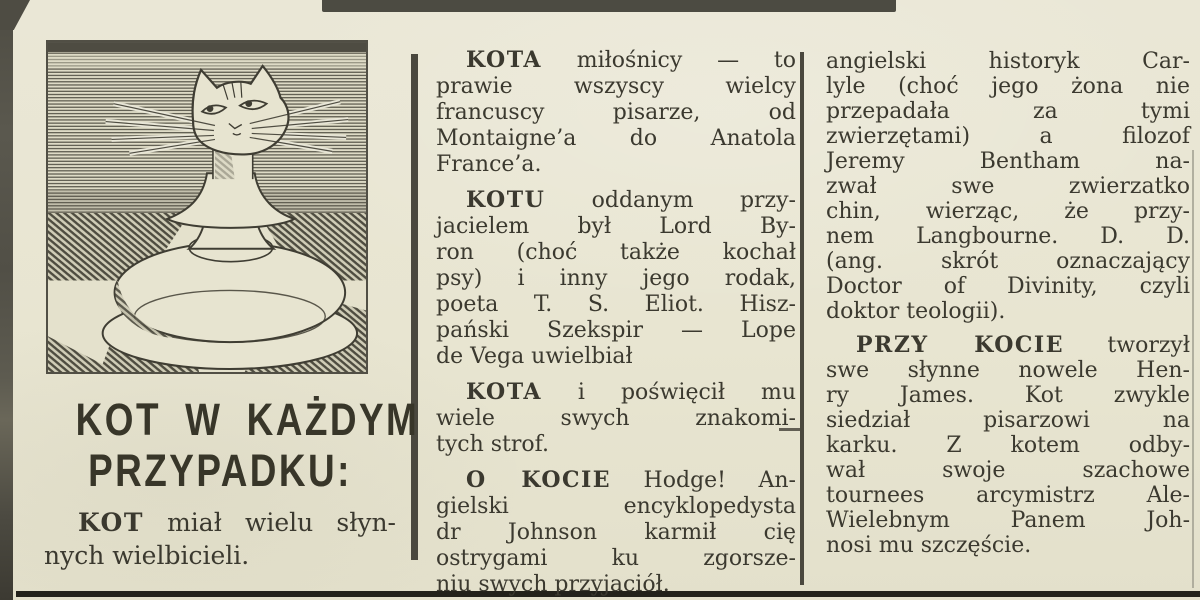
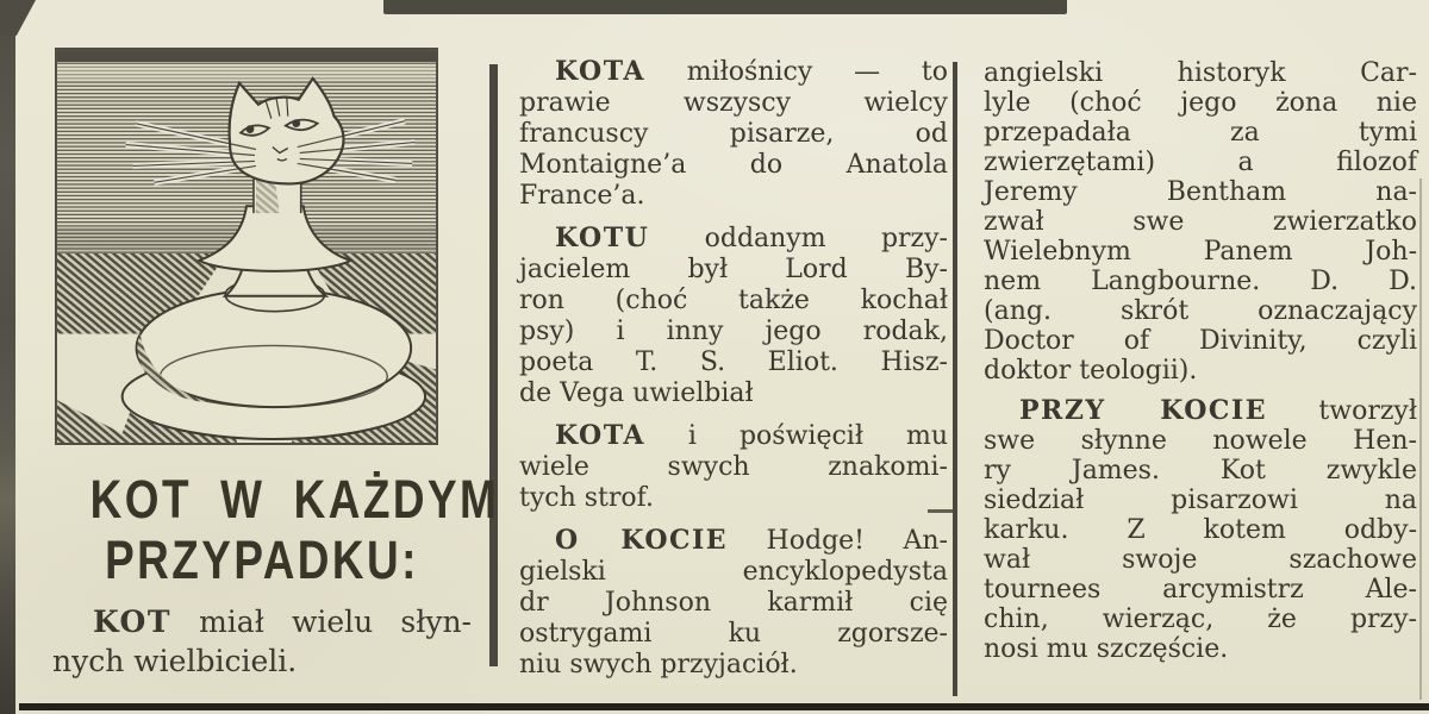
  KOT W KAŻDYM
  PRZYPADKU:
  KOT miał wielu słyn-
  nych wielbicieli.
  KOTA miłośnicy — to
  prawie wszyscy wielcy
  francuscy pisarze, od
  Montaigne’a do Anatola
  France’a.
  KOTU oddanym przy-
  jacielem był Lord By-
  ron (choć także kochał
  psy) i inny jego rodak,
  poeta T. S. Eliot. Hisz-
- pański Szekspir — Lope
  de Vega uwielbiał
  KOTA i poświęcił mu
  wiele swych znakomi-
  tych strof.
  O KOCIE Hodge! An-
  gielski encyklopedysta
  dr Johnson karmił cię
  ostrygami ku zgorsze-
  niu swych przyjaciół.
  angielski historyk Car-
  lyle (choć jego żona nie
  przepadała za tymi
  zwierzętami) a filozof
  Jeremy Bentham na-
  zwał swe zwierzatko
- chin, wierząc, że przy-
+ Wielebnym Panem Joh-
  nem Langbourne. D. D.
  (ang. skrót oznaczający
  Doctor of Divinity, czyli
  doktor teologii).
  PRZY KOCIE tworzył
  swe słynne nowele Hen-
  ry James. Kot zwykle
  siedział pisarzowi na
  karku. Z kotem odby-
  wał swoje szachowe
  tournees arcymistrz Ale-
- Wielebnym Panem Joh-
+ chin, wierząc, że przy-
  nosi mu szczęście.
